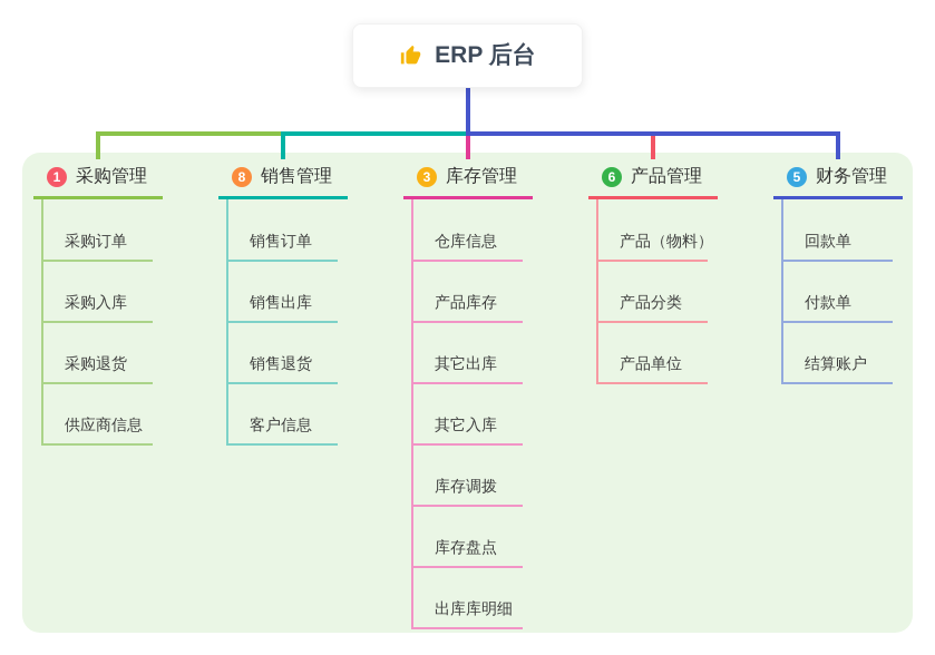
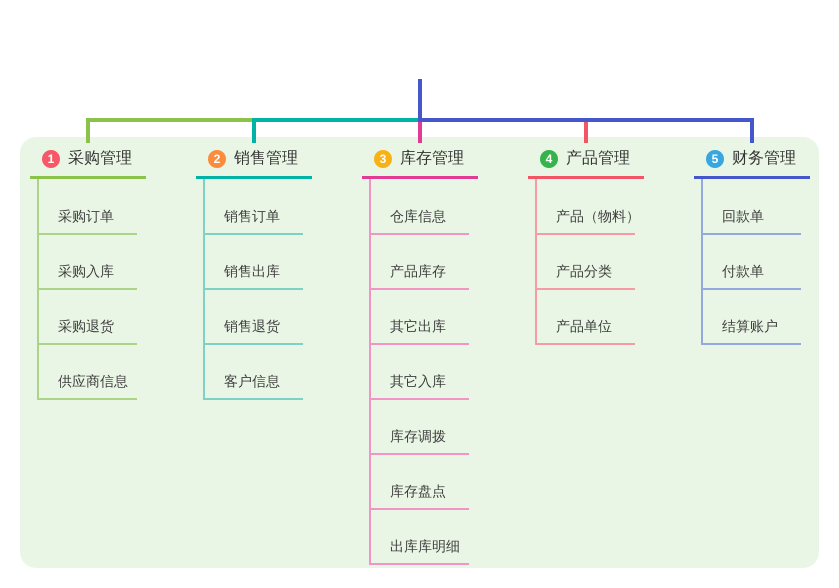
- ERP 后台
  1
  采购管理
  采购订单
  采购入库
  采购退货
  供应商信息
- 8
+ 2
  销售管理
  销售订单
  销售出库
  销售退货
  客户信息
  3
  库存管理
  仓库信息
  产品库存
  其它出库
  其它入库
  库存调拨
  库存盘点
  出库库明细
- 6
+ 4
  产品管理
  产品（物料）
  产品分类
  产品单位
  5
  财务管理
  回款单
  付款单
  结算账户
